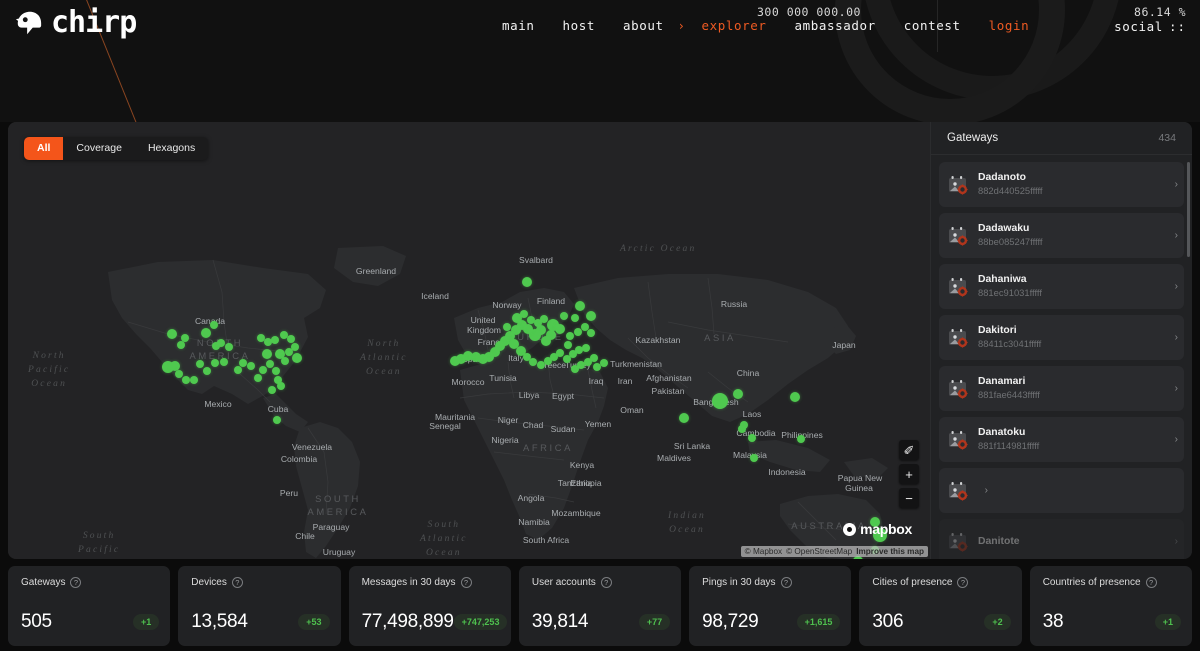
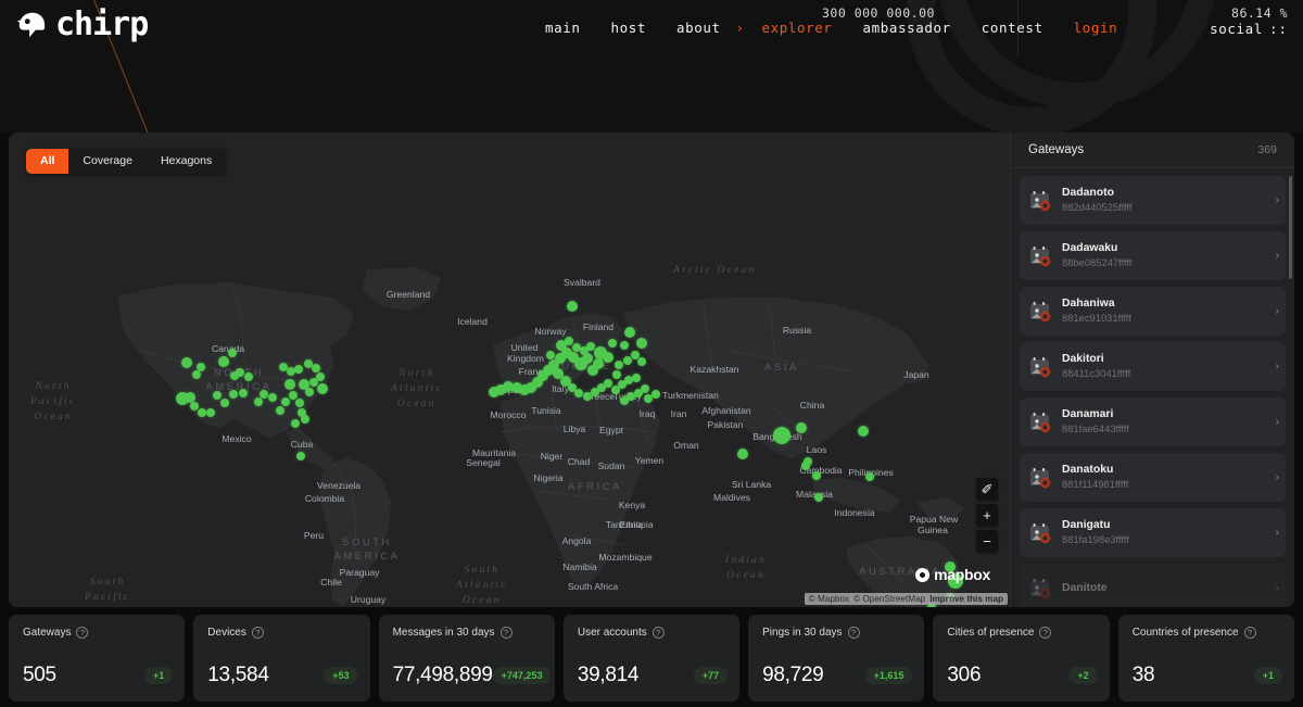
  chirp
  main
  host
  about
  ›
  explorer
  ambassador
  contest
  login
  300 000 000.00
  86.14 %
  social
  ::
  All
  Coverage
  Hexagons
  ✐
  +
  −
  mapbox
  © Mapbox
  © OpenStreetMap
  Improve this map
  North
  Pacific
  Ocean
  South
  Pacific
  North
  Atlantic
  Ocean
  South
  Atlantic
  Ocean
  Indian
  Ocean
  Arctic Ocean
  AMERICA
  SOUTH
  AMERICA
  ASIA
  AFRICA
  AUSTRAIA
  Greenland
  Svalbard
  Iceland
  Norway
  Finland
  Russia
  Canda
  United
  Kingdom
  Kazakhstan
  Japan
  Italy
  reece
  Turkmenistan
  China
  Morocco
  Tunisia
  Iraq
  Iran
  Mexico
  Cuba
  Libya
  Egypt
  Pakistan
  Afghanistan
  Laos
  Mauritania
  Niger
  Chad
  Sudan
  Oman
  Yemen
  Senegal
  Nigeria
  Cambodia
  Philipines
  Sri Lanka
  Maldives
  Malasia
  Kenya
  Indonesia
  Ethiopia
  Tanzania
  Papua New
  Guinea
  Angola
  Peru
  Mozambique
  Namibia
  Paraguay
  Chile
  South Africa
  Uruguay
  Venezuela
  Colombia
  Gateways
- 434
+ 369
  Dadanoto
  882d440525fffff
  ›
  Dadawaku
  88be085247fffff
  ›
  Dahaniwa
  881ec91031fffff
  ›
  Dakitori
  88411c3041fffff
  ›
  Danamari
  881fae6443fffff
  ›
  Danatoku
  881f114981fffff
  ›
+ Danigatu
+ 881fa198e3fffff
  ›
  Danitote
  ›
  Gateways
  ?
  505
  +1
  Devices
  ?
  13,584
  +53
  Messages in 30 days
  ?
  77,498,899
  +747,253
  User accounts
  ?
  39,814
  +77
  Pings in 30 days
  ?
  98,729
  +1,615
  Cities of presence
  ?
  306
  +2
  Countries of presence
  ?
  38
  +1
